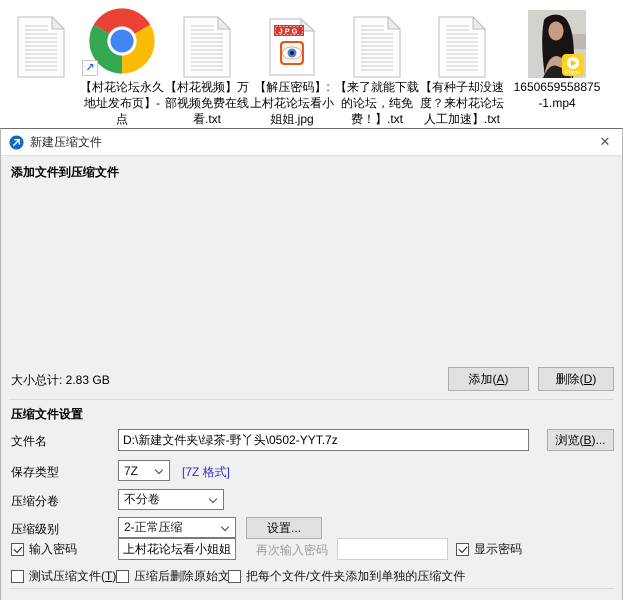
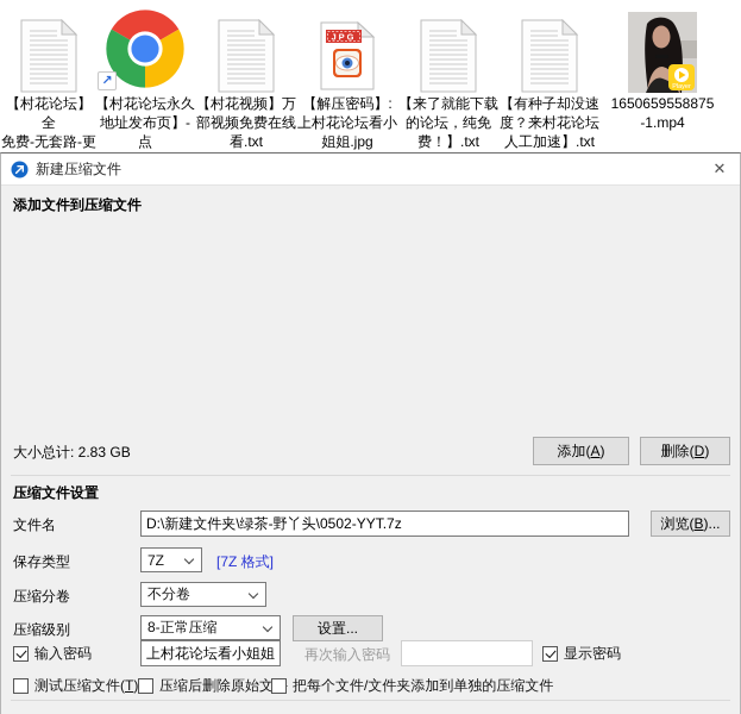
+ 【村花论坛】全
+ 免费-无套路-更
  ↗
  【村花论坛永久
  地址发布页】-点
  【村花视频】万
  部视频免费在线
  看.txt
  JPG
  【解压密码】:
  上村花论坛看小
  姐姐.jpg
  【来了就能下载
  的论坛，纯免
  费！】.txt
  【有种子却没速
  度？来村花论坛
  人工加速】.txt
  1650659558875
  -1.mp4
  新建压缩文件
  ✕
  添加文件到压缩文件
  大小总计: 2.83 GB
  添加(
  A
  )
  删除(
  D
  )
  压缩文件设置
  文件名
  D:\新建文件夹\绿茶-野丫头\0502-YYT.7z
  浏览(
  B
  )...
  保存类型
  7Z
  [7Z 格式]
  压缩分卷
  不分卷
  压缩级别
- 2-正常压缩
+ 8-正常压缩
  设置...
  输入密码
  上村花论坛看小姐姐
  再次输入密码
  显示密码
  测试压缩文件(T)
  压缩后删除原始文
  把每个文件/文件夹添加到单独的压缩文件
